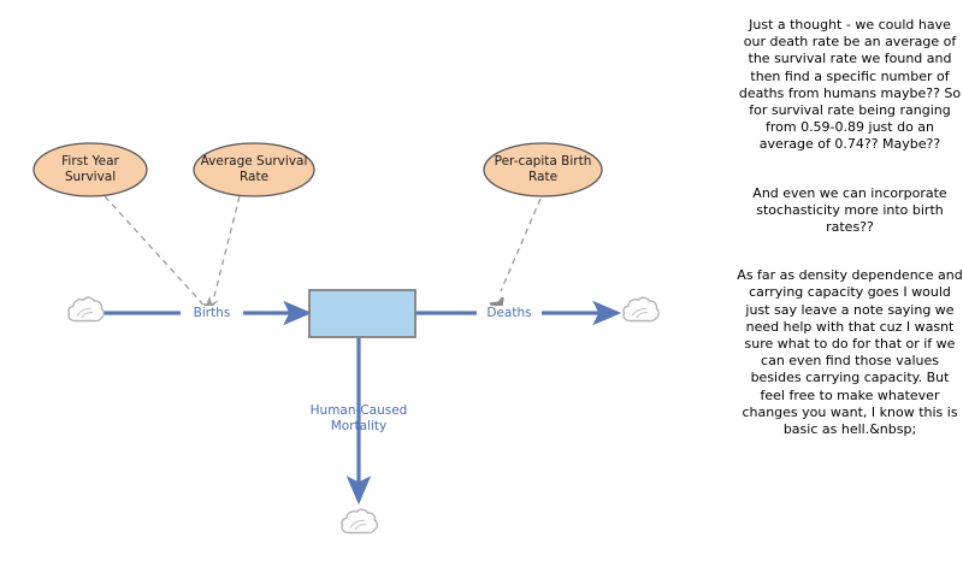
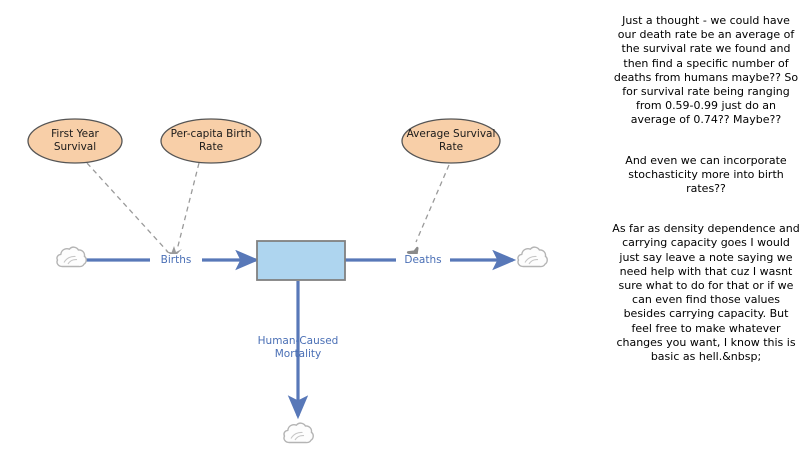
  First Year
  Survival
- Average Survival
+ Per-capita Birth
  Rate
- Per-capita Birth
+ Average Survival
  Rate
  Births
  Deaths
  Human-Caused
  Mortality
- Just a thought - we could have our death rate be an average of the survival rate we found and then find a specific number of deaths from humans maybe?? So for survival rate being ranging from 0.59-0.89 just do an average of 0.74?? Maybe??
+ Just a thought - we could have our death rate be an average of the survival rate we found and then find a specific number of deaths from humans maybe?? So for survival rate being ranging from 0.59-0.99 just do an average of 0.74?? Maybe??
  And even we can incorporate stochasticity more into birth rates??
  As far as density dependence and carrying capacity goes I would just say leave a note saying we need help with that cuz I wasnt sure what to do for that or if we can even find those values besides carrying capacity. But feel free to make whatever changes you want, I know this is basic as hell.&nbsp;
